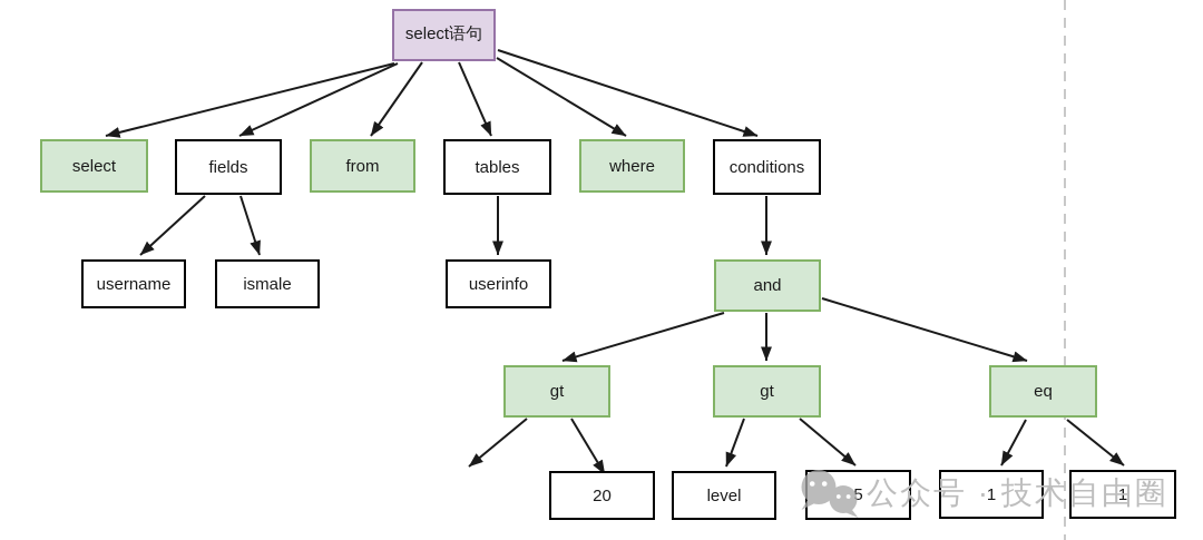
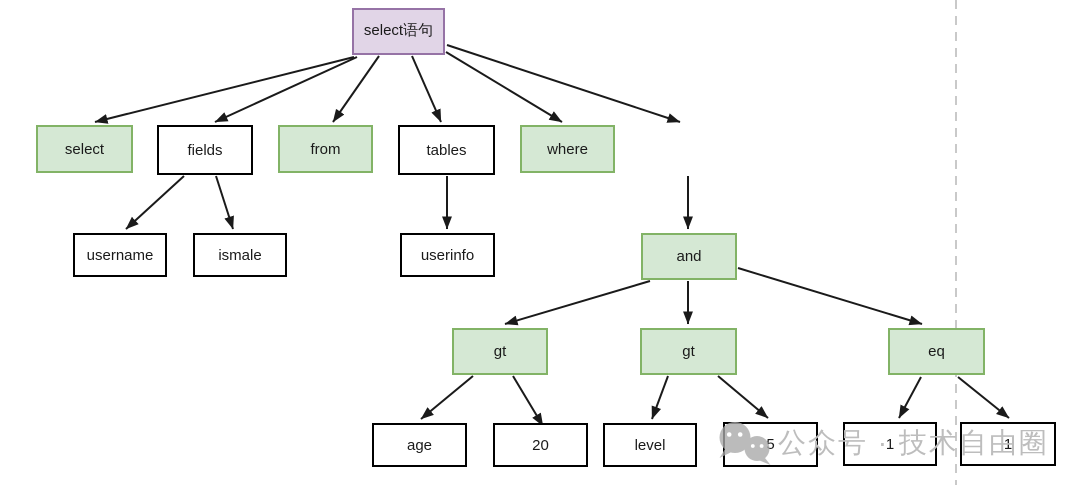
  select语句
  select
  fields
  from
  tables
  where
- conditions
  username
  ismale
  userinfo
  and
  gt
  gt
  eq
+ age
  20
  level
  5
  1
  1
  公众号 · 技术自由圈
